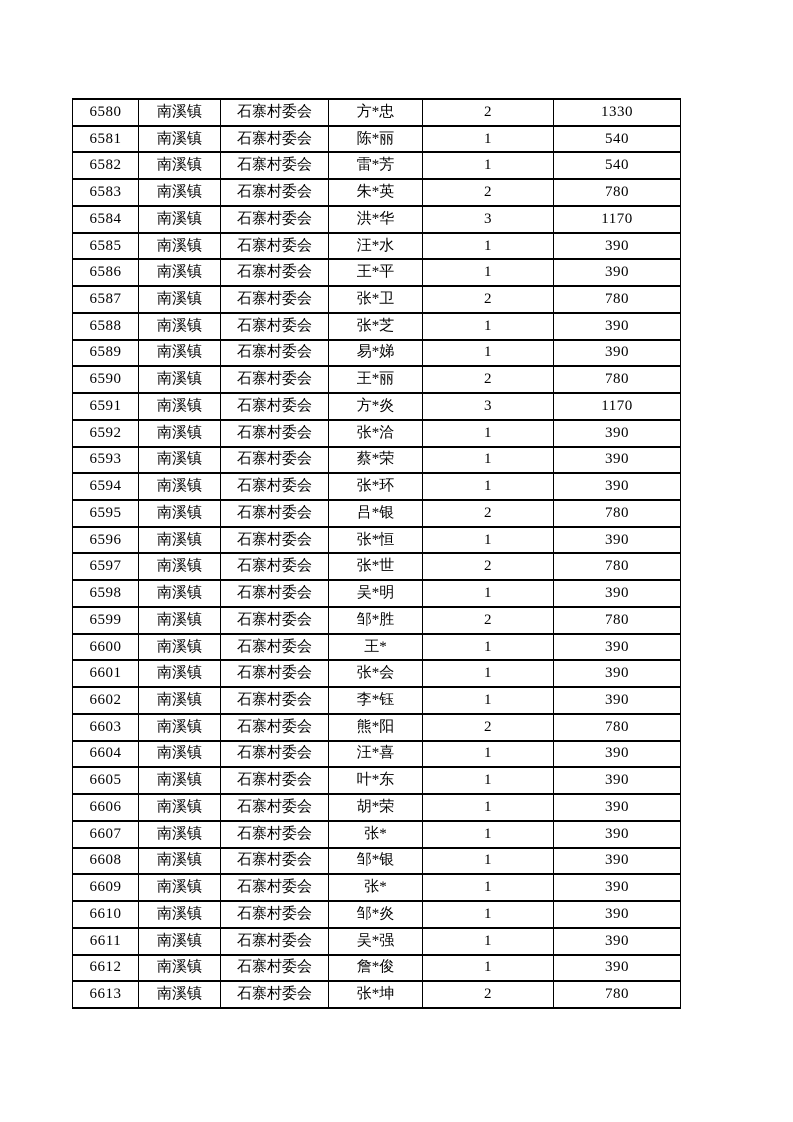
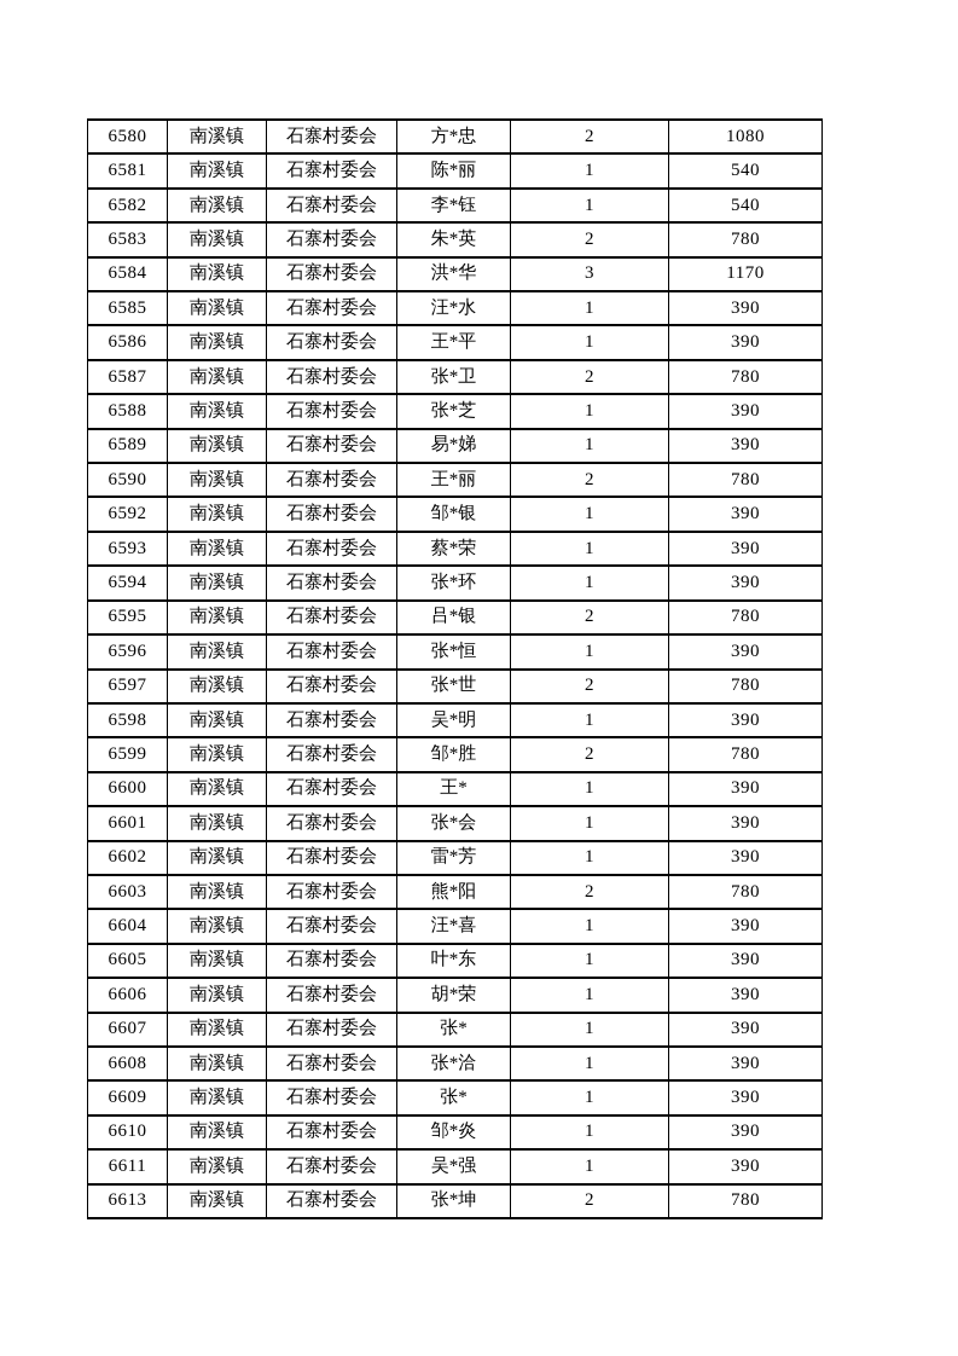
- 6580	南溪镇	石寨村委会	方*忠	2	1330
+ 6580	南溪镇	石寨村委会	方*忠	2	1080
  6581	南溪镇	石寨村委会	陈*丽	1	540
- 6582	南溪镇	石寨村委会	雷*芳	1	540
+ 6582	南溪镇	石寨村委会	李*钰	1	540
  6583	南溪镇	石寨村委会	朱*英	2	780
  6584	南溪镇	石寨村委会	洪*华	3	1170
  6585	南溪镇	石寨村委会	汪*水	1	390
  6586	南溪镇	石寨村委会	王*平	1	390
  6587	南溪镇	石寨村委会	张*卫	2	780
  6588	南溪镇	石寨村委会	张*芝	1	390
  6589	南溪镇	石寨村委会	易*娣	1	390
  6590	南溪镇	石寨村委会	王*丽	2	780
- 6591	南溪镇	石寨村委会	方*炎	3	1170
- 6592	南溪镇	石寨村委会	张*洽	1	390
+ 6592	南溪镇	石寨村委会	邹*银	1	390
  6593	南溪镇	石寨村委会	蔡*荣	1	390
  6594	南溪镇	石寨村委会	张*环	1	390
  6595	南溪镇	石寨村委会	吕*银	2	780
  6596	南溪镇	石寨村委会	张*恒	1	390
  6597	南溪镇	石寨村委会	张*世	2	780
  6598	南溪镇	石寨村委会	吴*明	1	390
  6599	南溪镇	石寨村委会	邹*胜	2	780
  6600	南溪镇	石寨村委会	王*	1	390
  6601	南溪镇	石寨村委会	张*会	1	390
- 6602	南溪镇	石寨村委会	李*钰	1	390
+ 6602	南溪镇	石寨村委会	雷*芳	1	390
  6603	南溪镇	石寨村委会	熊*阳	2	780
  6604	南溪镇	石寨村委会	汪*喜	1	390
  6605	南溪镇	石寨村委会	叶*东	1	390
  6606	南溪镇	石寨村委会	胡*荣	1	390
  6607	南溪镇	石寨村委会	张*	1	390
- 6608	南溪镇	石寨村委会	邹*银	1	390
+ 6608	南溪镇	石寨村委会	张*洽	1	390
  6609	南溪镇	石寨村委会	张*	1	390
  6610	南溪镇	石寨村委会	邹*炎	1	390
  6611	南溪镇	石寨村委会	吴*强	1	390
- 6612	南溪镇	石寨村委会	詹*俊	1	390
  6613	南溪镇	石寨村委会	张*坤	2	780
